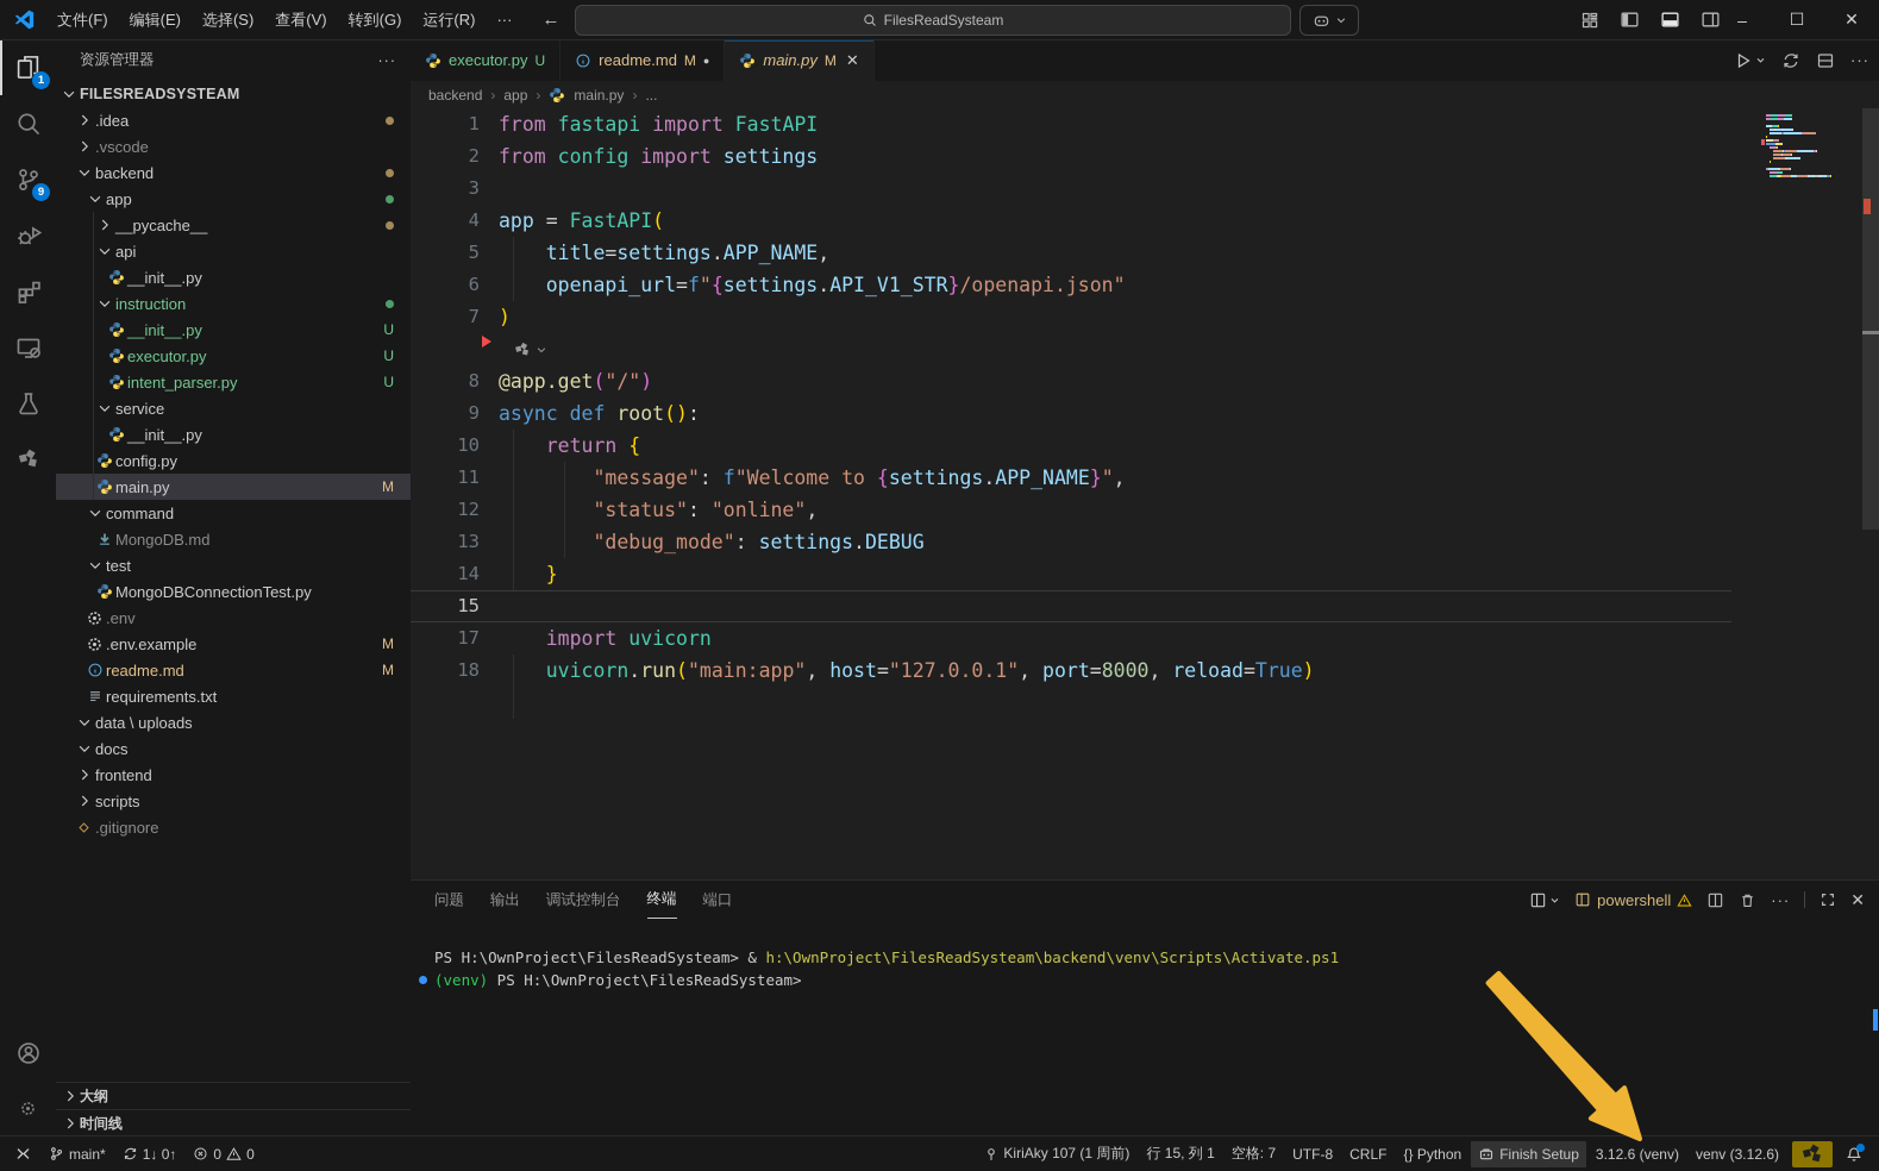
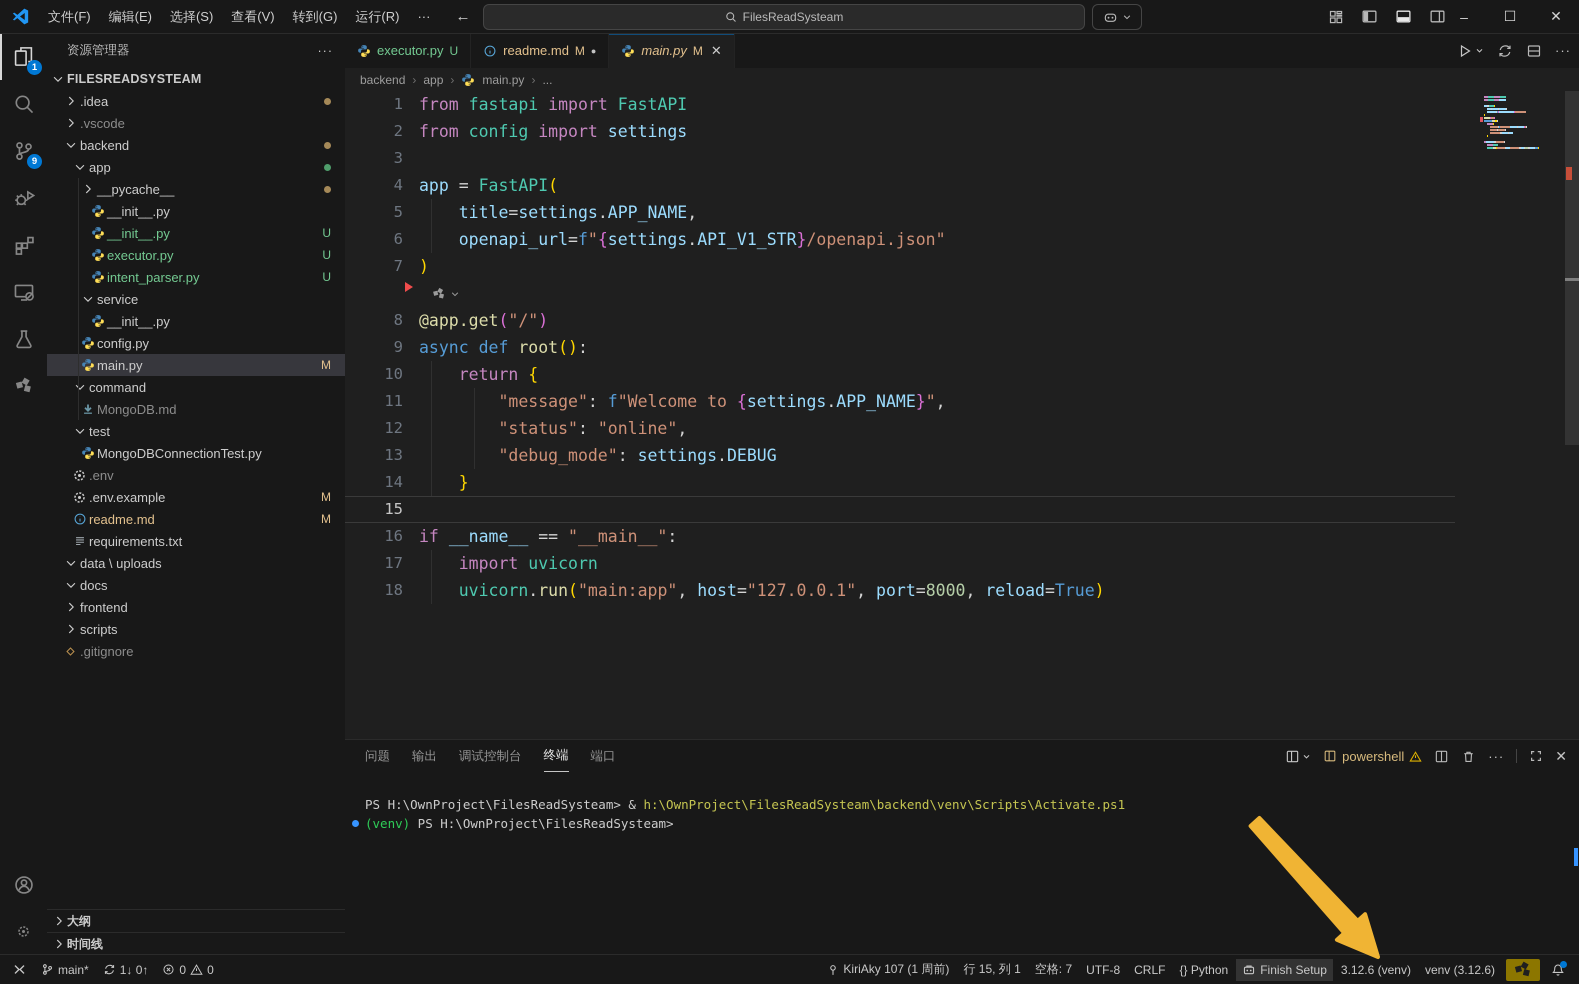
  文件(F)
  编辑(E)
  选择(S)
  查看(V)
  转到(G)
  运行(R)
  ···
  ←
  FilesReadSysteam
  –
  ☐
  ✕
  1
  9
  资源管理器
  ···
  FILESREADSYSTEAM
  .idea
  .vscode
  backend
  app
  __pycache__
- api
  __init__.py
- instruction
  __init__.py
  U
  executor.py
  U
  intent_parser.py
  U
  service
  __init__.py
  config.py
  main.py
  M
  command
  MongoDB.md
  test
  MongoDBConnectionTest.py
  .env
  .env.example
  M
  readme.md
  M
  requirements.txt
  data \ uploads
  docs
  frontend
  scripts
  .gitignore
  大纲
  时间线
  executor.py
  U
  readme.md
  M
  ●
  main.py
  M
  ✕
  ···
  backend
  ›
  app
  ›
  main.py
  ›
  ...
  1
  from fastapi import FastAPI
  2
  from config import settings
  3
  4
  app = FastAPI(
  5
  title=settings.APP_NAME,
  6
  openapi_url=f"{settings.API_V1_STR}/openapi.json"
  7
  )
  8
  @app.get("/")
  9
  async def root():
  10
  return {
  11
  "message": f"Welcome to {settings.APP_NAME}",
  12
  "status": "online",
  13
  "debug_mode": settings.DEBUG
  14
  }
  15
+ 16
+ if __name__ == "__main__":
  17
  import uvicorn
  18
  uvicorn.run("main:app", host="127.0.0.1", port=8000, reload=True)
  问题
  输出
  调试控制台
  终端
  端口
  powershell
  ···
  ✕
  PS H:\OwnProject\FilesReadSysteam> & h:\OwnProject\FilesReadSysteam\backend\venv\Scripts\Activate.ps1
  (venv) PS H:\OwnProject\FilesReadSysteam>
  main*
  1↓ 0↑
  0
  0
  KiriAky 107 (1 周前)
  行 15, 列 1
  空格: 7
  UTF-8
  CRLF
  {} Python
  Finish Setup
  3.12.6 (venv)
  venv (3.12.6)
